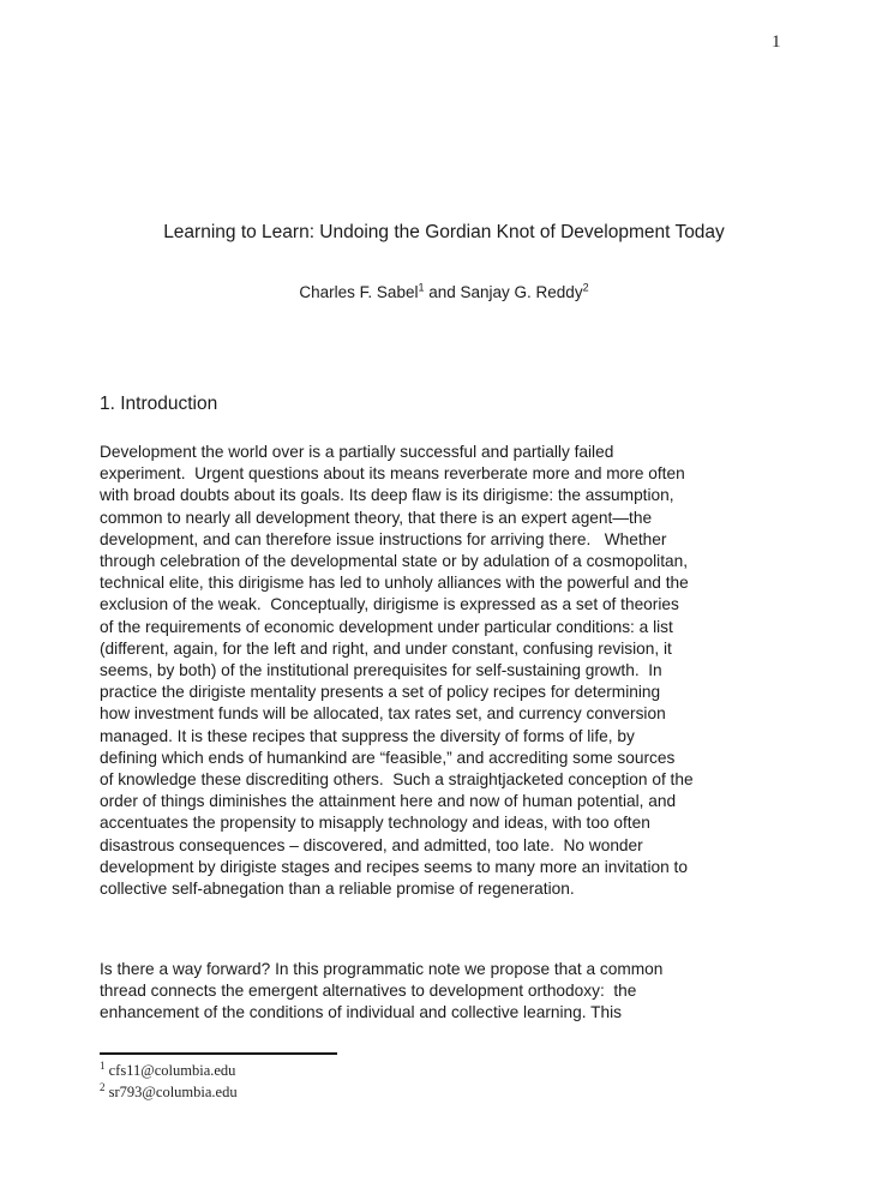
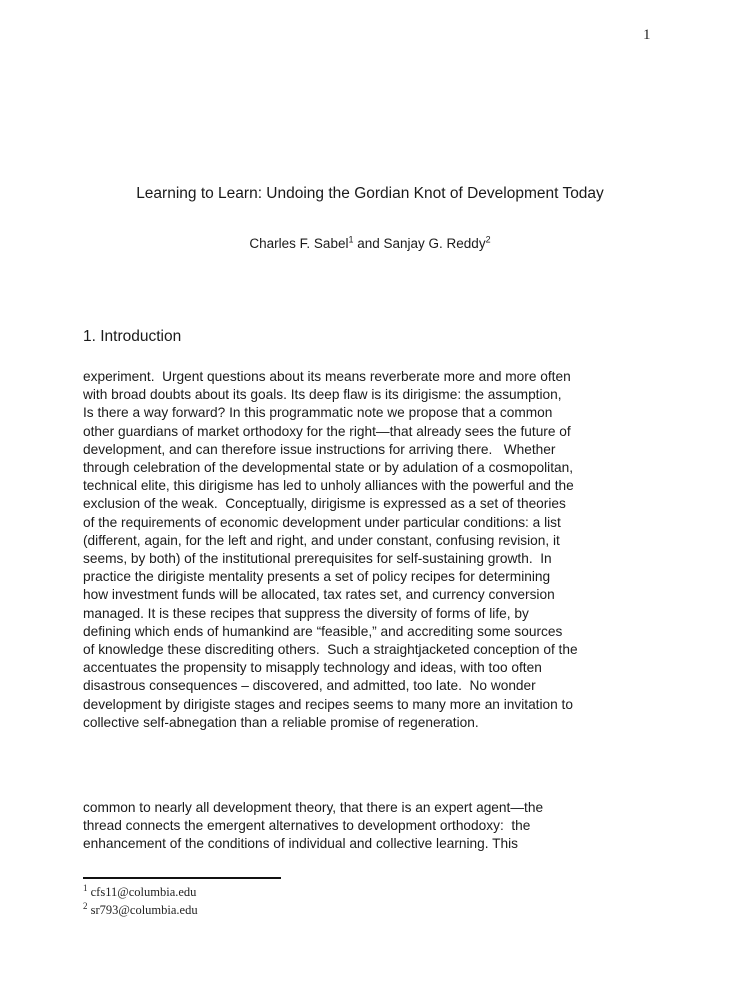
  1
  Learning to Learn: Undoing the Gordian Knot of Development Today
  Charles F. Sabel1 and Sanjay G. Reddy2
  1. Introduction
- Development the world over is a partially successful and partially failed
  experiment. Urgent questions about its means reverberate more and more often
  with broad doubts about its goals. Its deep flaw is its dirigisme: the assumption,
- common to nearly all development theory, that there is an expert agent—the
+ Is there a way forward? In this programmatic note we propose that a common
+ other guardians of market orthodoxy for the right—that already sees the future of
  development, and can therefore issue instructions for arriving there. Whether
  through celebration of the developmental state or by adulation of a cosmopolitan,
  technical elite, this dirigisme has led to unholy alliances with the powerful and the
  exclusion of the weak. Conceptually, dirigisme is expressed as a set of theories
  of the requirements of economic development under particular conditions: a list
  (different, again, for the left and right, and under constant, confusing revision, it
  seems, by both) of the institutional prerequisites for self-sustaining growth. In
  practice the dirigiste mentality presents a set of policy recipes for determining
  how investment funds will be allocated, tax rates set, and currency conversion
  managed. It is these recipes that suppress the diversity of forms of life, by
  defining which ends of humankind are “feasible,” and accrediting some sources
  of knowledge these discrediting others. Such a straightjacketed conception of the
- order of things diminishes the attainment here and now of human potential, and
  accentuates the propensity to misapply technology and ideas, with too often
  disastrous consequences – discovered, and admitted, too late. No wonder
  development by dirigiste stages and recipes seems to many more an invitation to
  collective self-abnegation than a reliable promise of regeneration.
- Is there a way forward? In this programmatic note we propose that a common
+ common to nearly all development theory, that there is an expert agent—the
  thread connects the emergent alternatives to development orthodoxy: the
  enhancement of the conditions of individual and collective learning. This
  1 cfs11@columbia.edu
  2 sr793@columbia.edu
